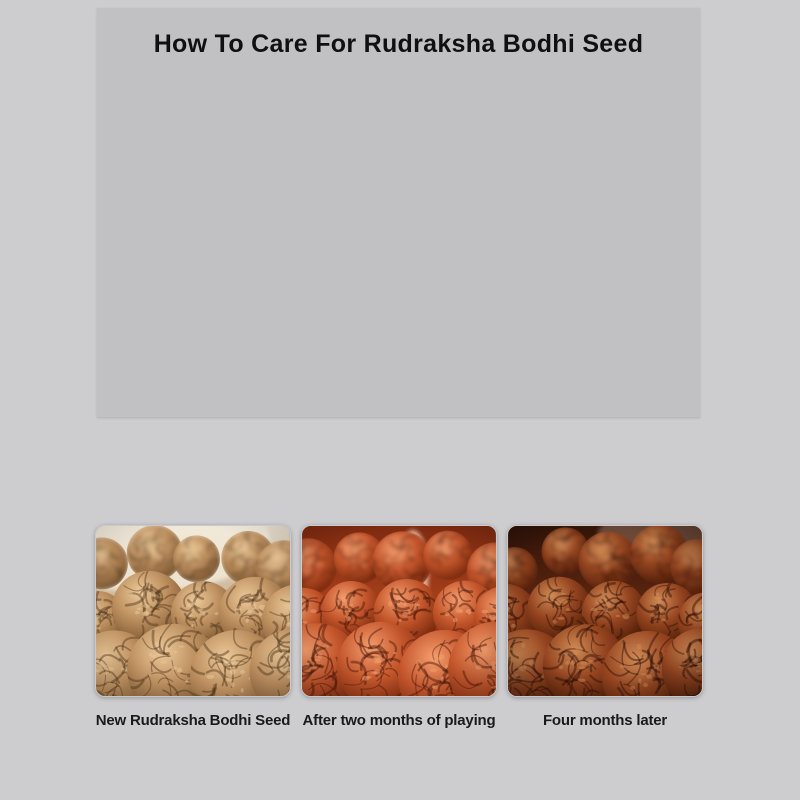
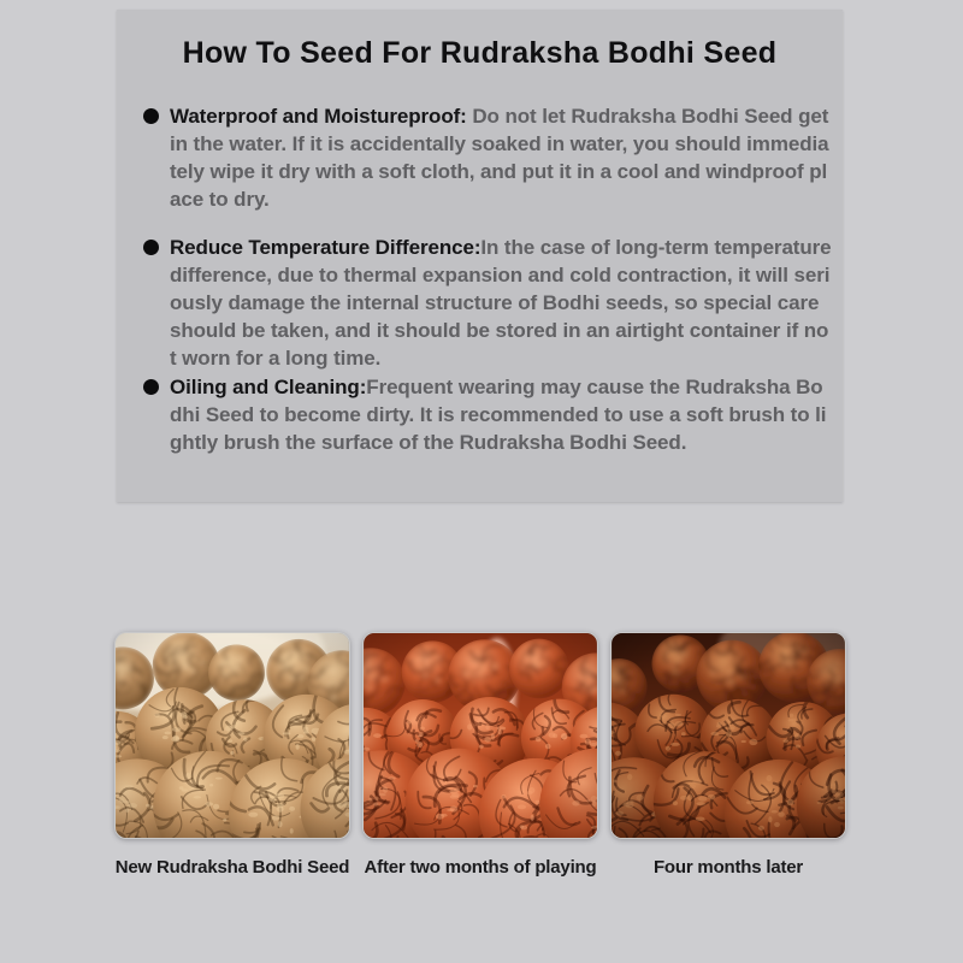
- How To Care For Rudraksha Bodhi Seed
+ How To Seed For Rudraksha Bodhi Seed
+ Waterproof and Moistureproof: Do not let Rudraksha Bodhi Seed get in the water. If it is accidentally soaked in water, you should immediately wipe it dry with a soft cloth, and put it in a cool and windproof place to dry.
+ Reduce Temperature Difference:In the case of long-term temperature difference, due to thermal expansion and cold contraction, it will seriously damage the internal structure of Bodhi seeds, so special care should be taken, and it should be stored in an airtight container if not worn for a long time.
+ Oiling and Cleaning:Frequent wearing may cause the Rudraksha Bodhi Seed to become dirty. It is recommended to use a soft brush to lightly brush the surface of the Rudraksha Bodhi Seed.
  New Rudraksha Bodhi Seed
  After two months of playing
  Four months later
